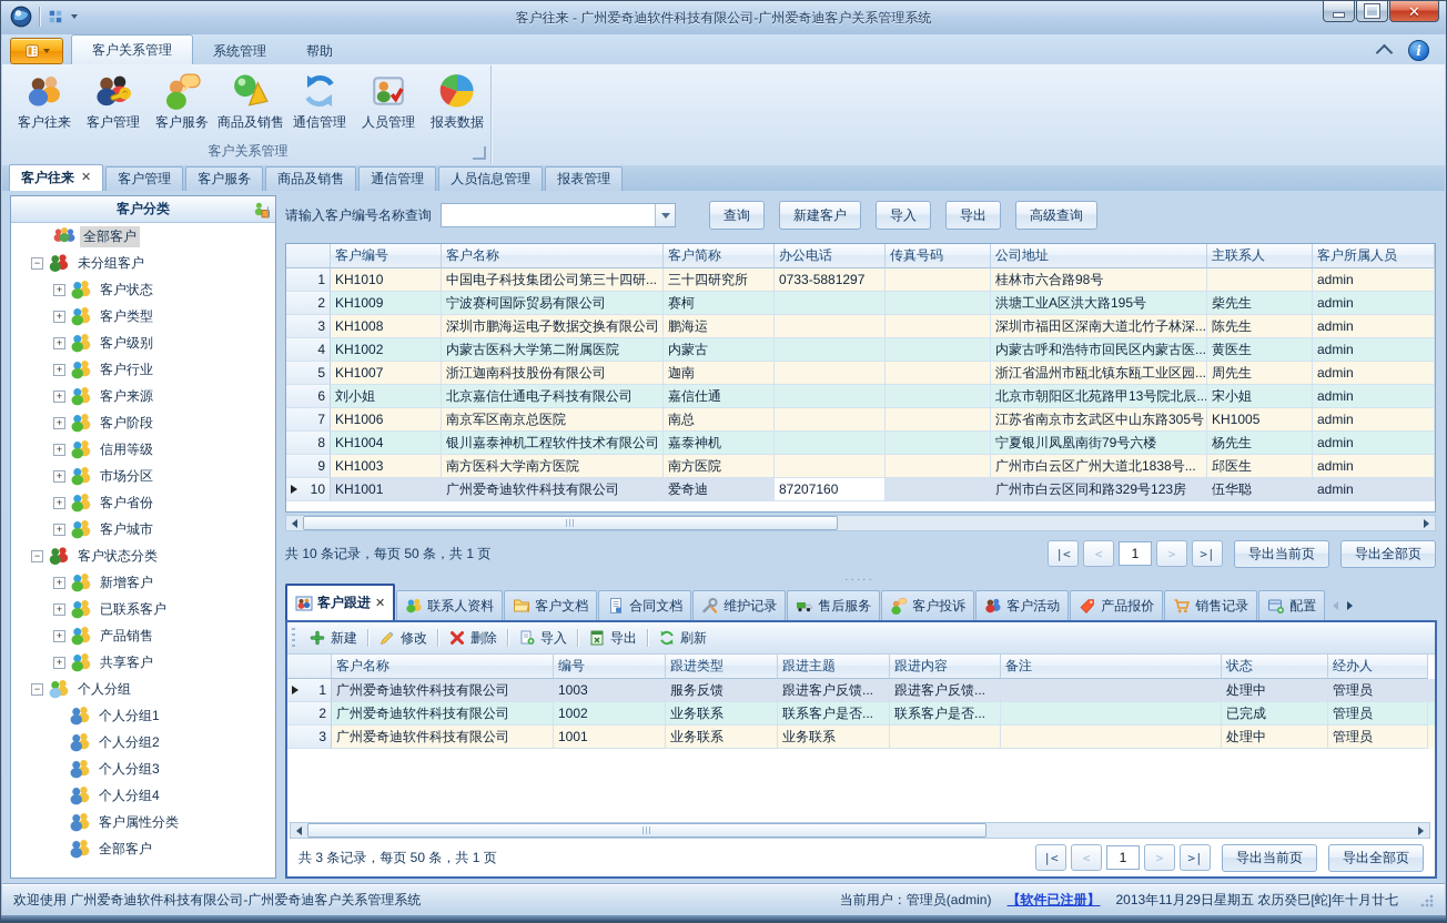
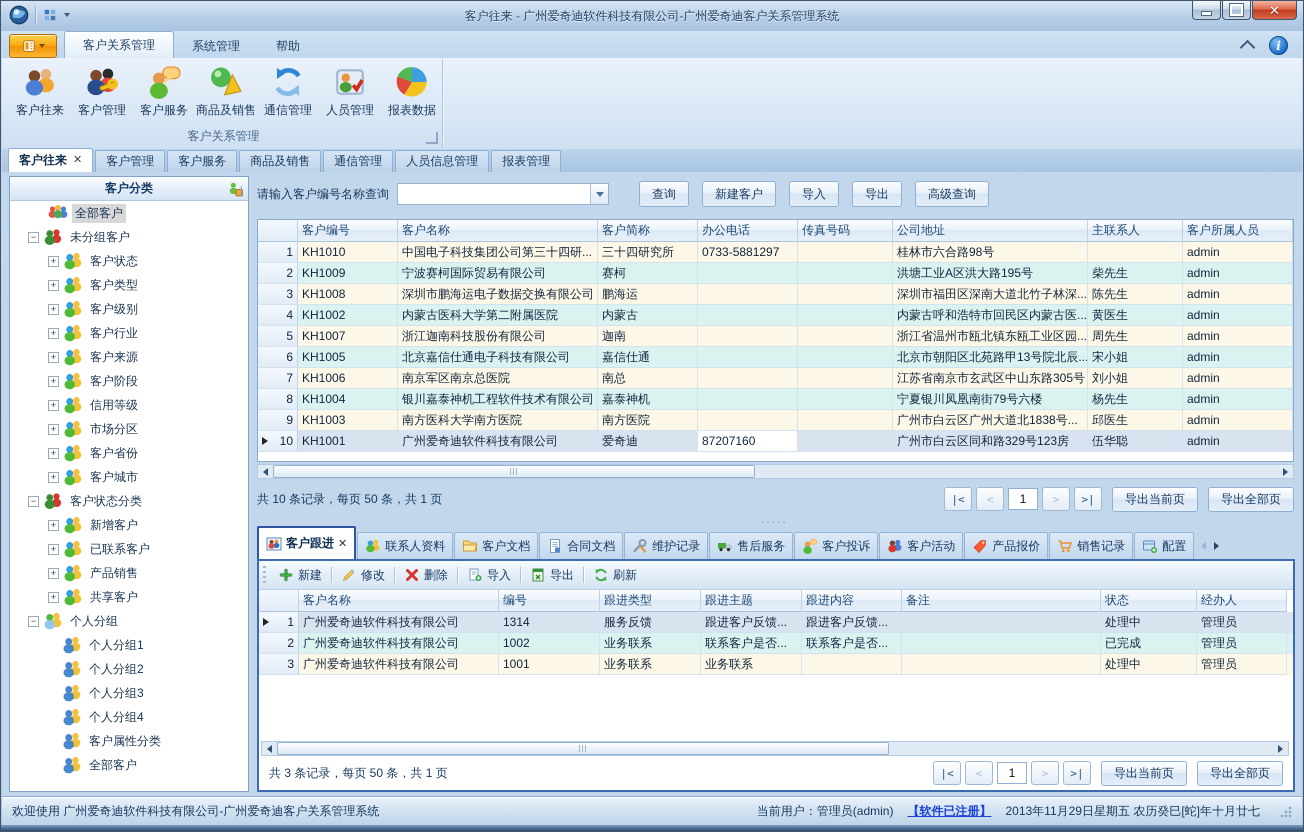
  客户往来 - 广州爱奇迪软件科技有限公司-广州爱奇迪客户关系管理系统
  ✕
  客户关系管理
  系统管理
  帮助
  i
  客户往来
  客户管理
  客户服务
  商品及销售
  通信管理
  人员管理
  报表数据
  客户关系管理
  客户往来
  ✕
  客户管理
  客户服务
  商品及销售
  通信管理
  人员信息管理
  报表管理
  客户分类
  全部客户
  −
  未分组客户
  +
  客户状态
  +
  客户类型
  +
  客户级别
  +
  客户行业
  +
  客户来源
  +
  客户阶段
  +
  信用等级
  +
  市场分区
  +
  客户省份
  +
  客户城市
  −
  客户状态分类
  +
  新增客户
  +
  已联系客户
  +
  产品销售
  +
  共享客户
  −
  个人分组
  个人分组1
  个人分组2
  个人分组3
  个人分组4
  客户属性分类
  全部客户
  请输入客户编号名称查询
  查询
  新建客户
  导入
  导出
  高级查询
  客户编号
  客户名称
  客户简称
  办公电话
  传真号码
  公司地址
  主联系人
  客户所属人员
  1
  KH1010
  中国电子科技集团公司第三十四研...
  三十四研究所
  0733-5881297
  桂林市六合路98号
  admin
  2
  KH1009
  宁波赛柯国际贸易有限公司
  赛柯
  洪塘工业A区洪大路195号
  柴先生
  admin
  3
  KH1008
  深圳市鹏海运电子数据交换有限公司
  鹏海运
  深圳市福田区深南大道北竹子林深...
  陈先生
  admin
  4
  KH1002
  内蒙古医科大学第二附属医院
  内蒙古
  内蒙古呼和浩特市回民区内蒙古医...
  黄医生
  admin
  5
  KH1007
  浙江迦南科技股份有限公司
  迦南
  浙江省温州市瓯北镇东瓯工业区园...
  周先生
  admin
  6
- 刘小姐
+ KH1005
  北京嘉信仕通电子科技有限公司
  嘉信仕通
  北京市朝阳区北苑路甲13号院北辰...
  宋小姐
  admin
  7
  KH1006
  南京军区南京总医院
  南总
  江苏省南京市玄武区中山东路305号
- KH1005
+ 刘小姐
  admin
  8
  KH1004
  银川嘉泰神机工程软件技术有限公司
  嘉泰神机
  宁夏银川凤凰南街79号六楼
  杨先生
  admin
  9
  KH1003
  南方医科大学南方医院
  南方医院
  广州市白云区广州大道北1838号...
  邱医生
  admin
  10
  KH1001
  广州爱奇迪软件科技有限公司
  爱奇迪
  87207160
  广州市白云区同和路329号123房
  伍华聪
  admin
  共 10 条记录，每页 50 条，共 1 页
  |<
  <
  1
  >
  >|
  导出当前页
  导出全部页
  ·····
  客户跟进
  ✕
  联系人资料
  客户文档
  合同文档
  维护记录
  售后服务
  客户投诉
  客户活动
  产品报价
  销售记录
  配置
  新建
  修改
  删除
  导入
  导出
  刷新
  客户名称
  编号
  跟进类型
  跟进主题
  跟进内容
  备注
  状态
  经办人
  1
  广州爱奇迪软件科技有限公司
- 1003
+ 1314
  服务反馈
  跟进客户反馈...
  跟进客户反馈...
  处理中
  管理员
  2
  广州爱奇迪软件科技有限公司
  1002
  业务联系
  联系客户是否...
  联系客户是否...
  已完成
  管理员
  3
  广州爱奇迪软件科技有限公司
  1001
  业务联系
  业务联系
  处理中
  管理员
  共 3 条记录，每页 50 条，共 1 页
  |<
  <
  1
  >
  >|
  导出当前页
  导出全部页
  欢迎使用 广州爱奇迪软件科技有限公司-广州爱奇迪客户关系管理系统
  当前用户：管理员(admin)
  【软件已注册】
  2013年11月29日星期五 农历癸巳[蛇]年十月廿七
